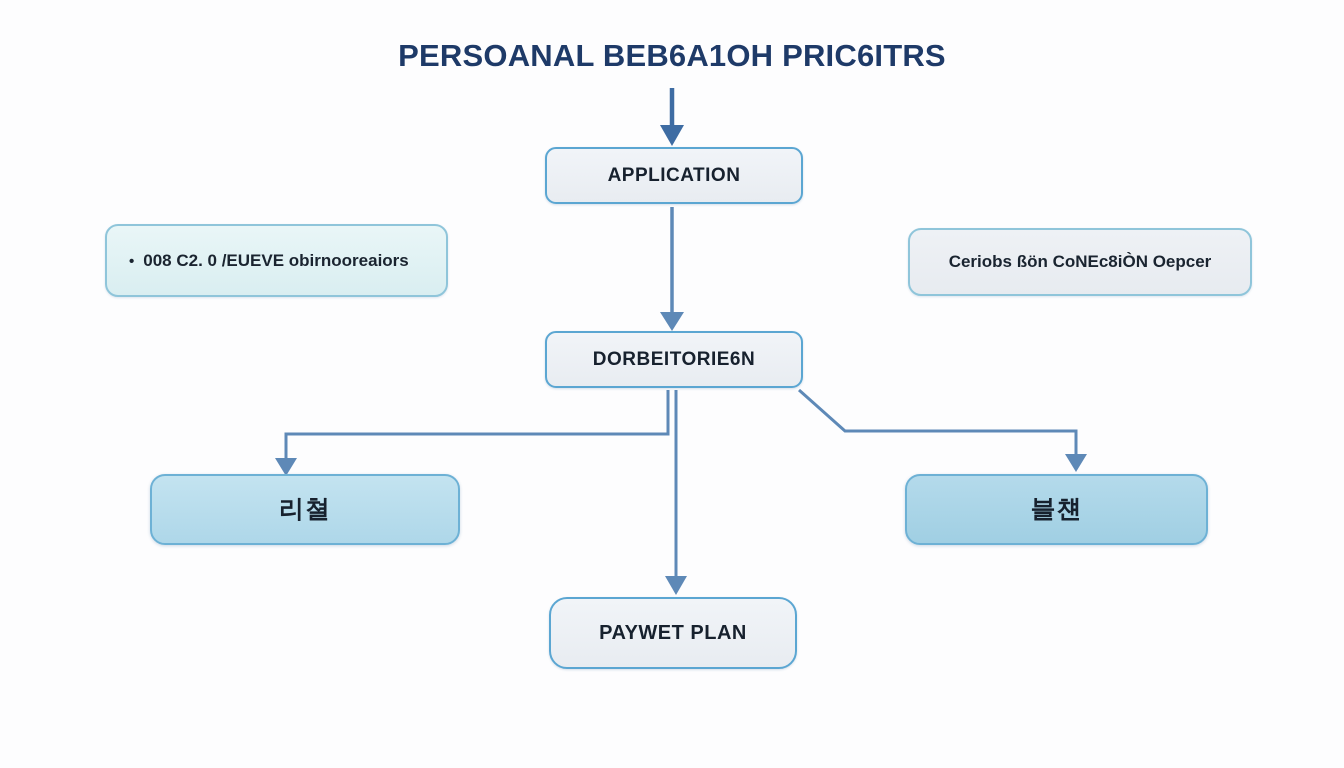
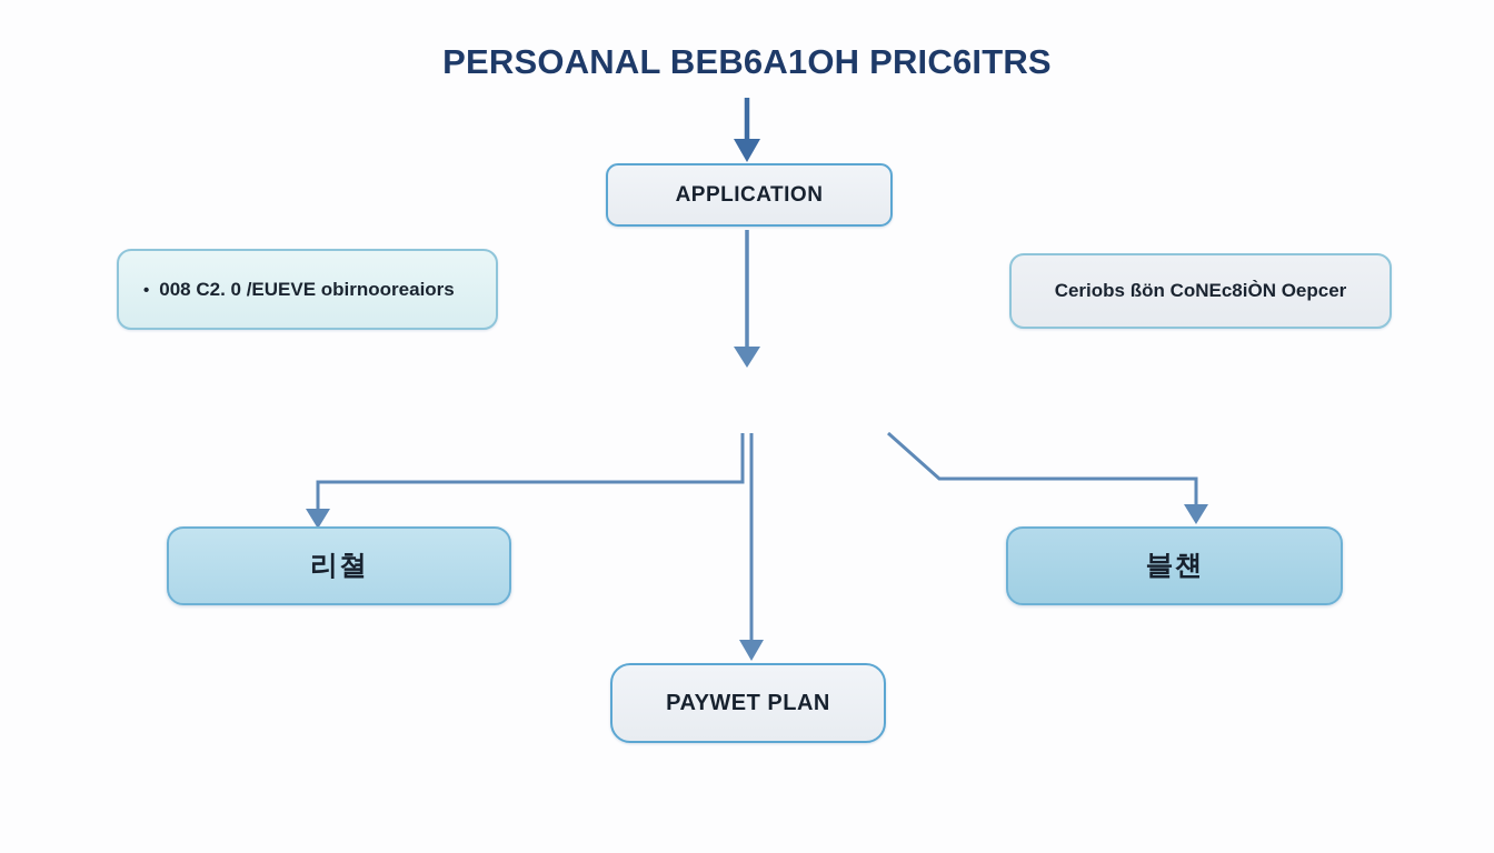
  PERSOANAL BEB6A1OH PRIC6ITRS
  APPLICATION
  • 008 C2. 0 /EUEVE obirnooreaiors
  Ceriobs ßön CoNEc8iÒN Oepcer
- DORBEITORIE6N
  리쳘
  블첀
  PAYWET PLAN
